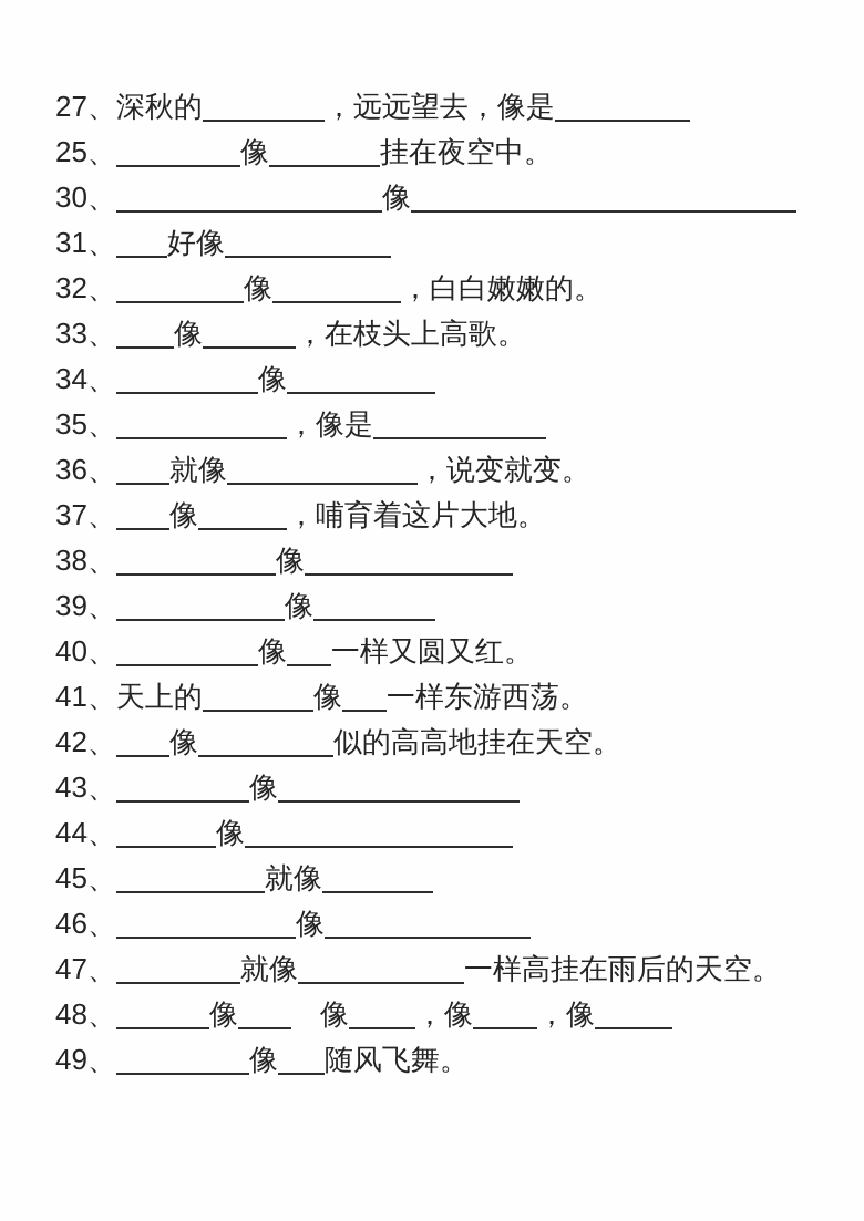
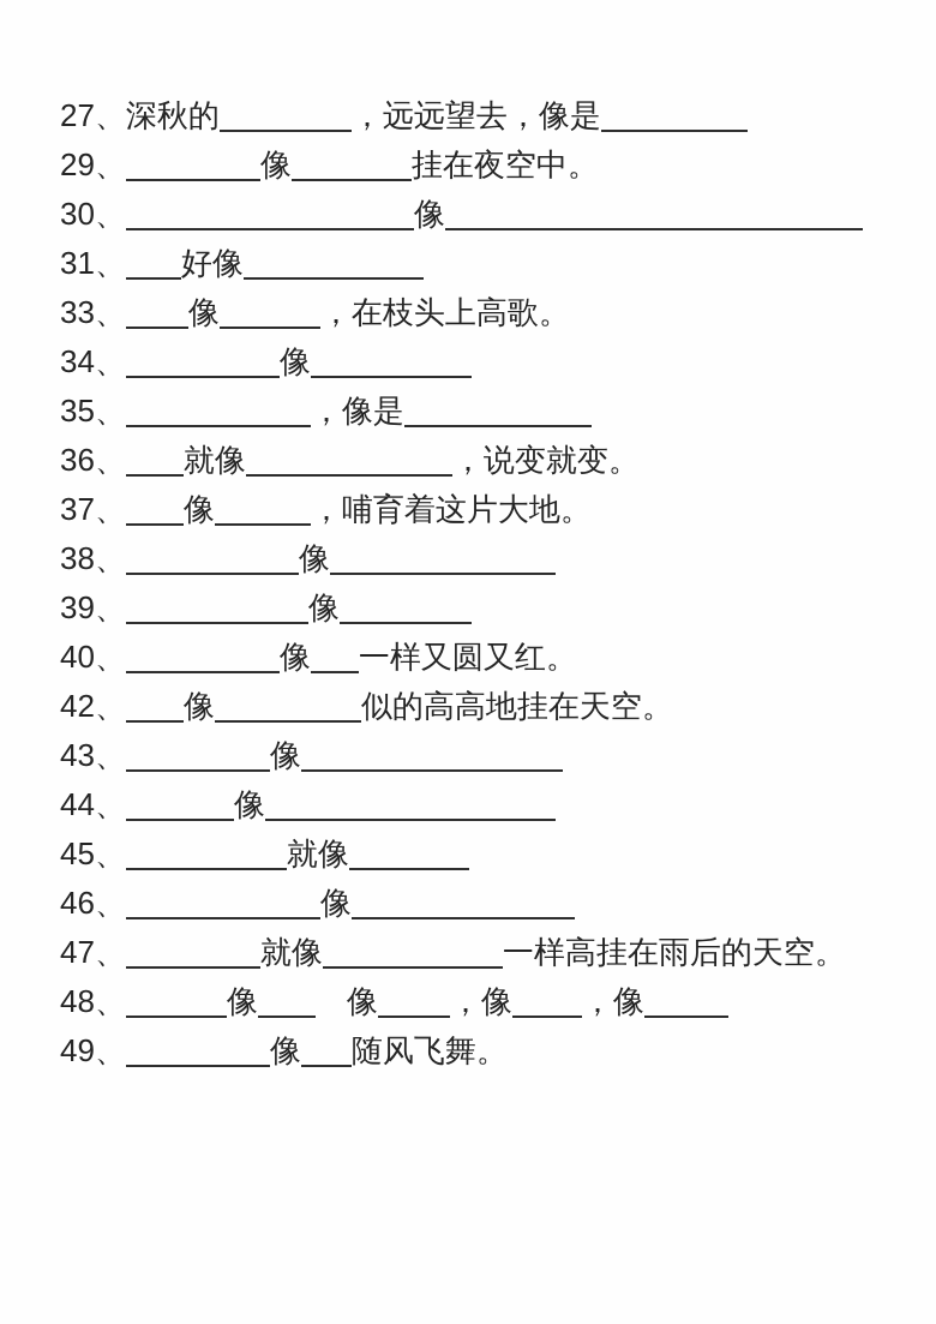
  27、深秋的 ，远远望去，像是
- 25、 像 挂在夜空中。
+ 29、 像 挂在夜空中。
  30、 像
  31、 好像
- 32、 像 ，白白嫩嫩的。
  33、 像 ，在枝头上高歌。
  34、 像
  35、 ，像是
  36、 就像 ，说变就变。
  37、 像 ，哺育着这片大地。
  38、 像
  39、 像
  40、 像 一样又圆又红。
- 41、天上的 像 一样东游西荡。
  42、 像 似的高高地挂在天空。
  43、 像
  44、 像
  45、 就像
  46、 像
  47、 就像 一样高挂在雨后的天空。
  48、 像 像 ，像 ，像
  49、 像 随风飞舞。
